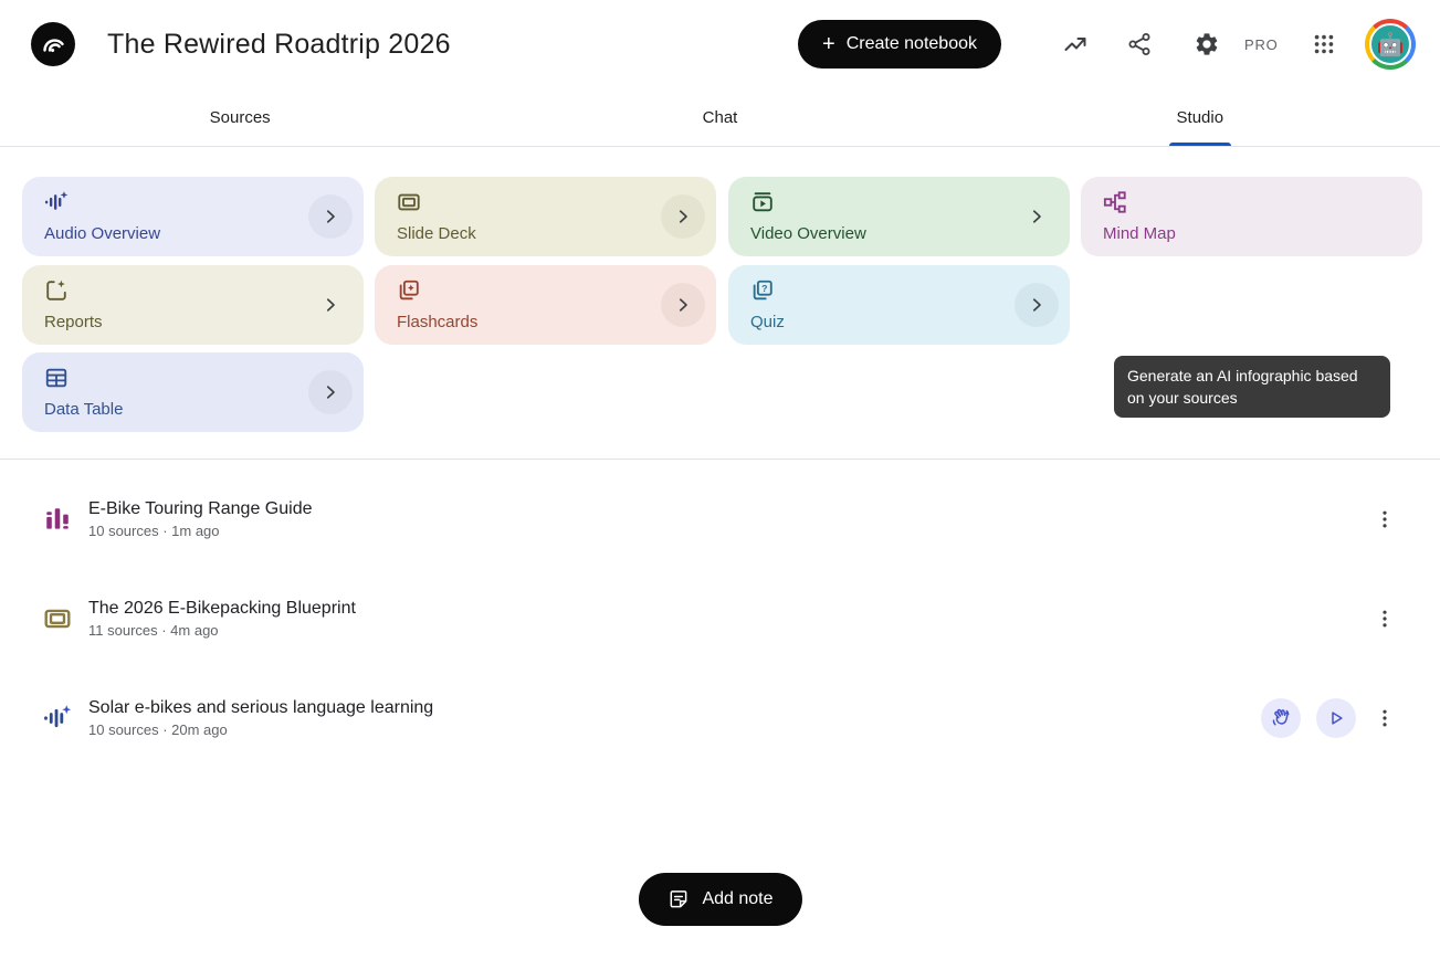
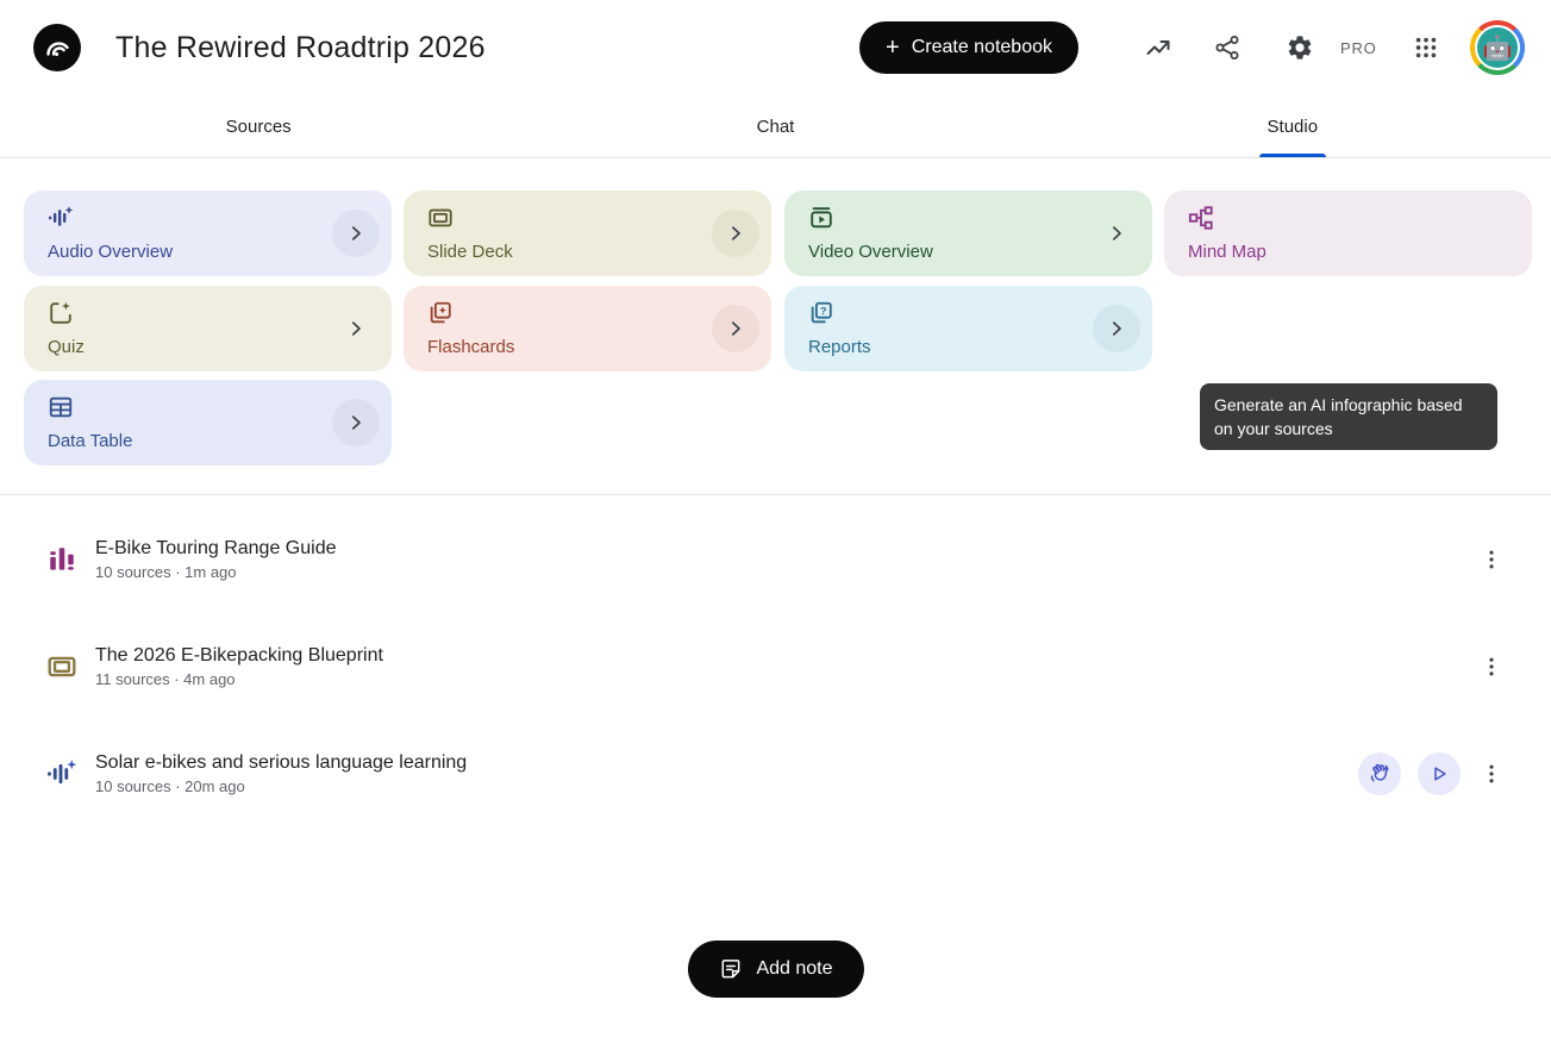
  The Rewired Roadtrip 2026
  +
  Create notebook
  PRO
  🤖
  Sources
  Chat
  Studio
  Audio Overview
  Slide Deck
  Video Overview
  Mind Map
- Reports
+ Quiz
  Flashcards
  ?
- Quiz
+ Reports
  Data Table
  Generate an AI infographic based on your sources
  E-Bike Touring Range Guide
  10 sources · 1m ago
  The 2026 E-Bikepacking Blueprint
  11 sources · 4m ago
  Solar e-bikes and serious language learning
  10 sources · 20m ago
  Add note
